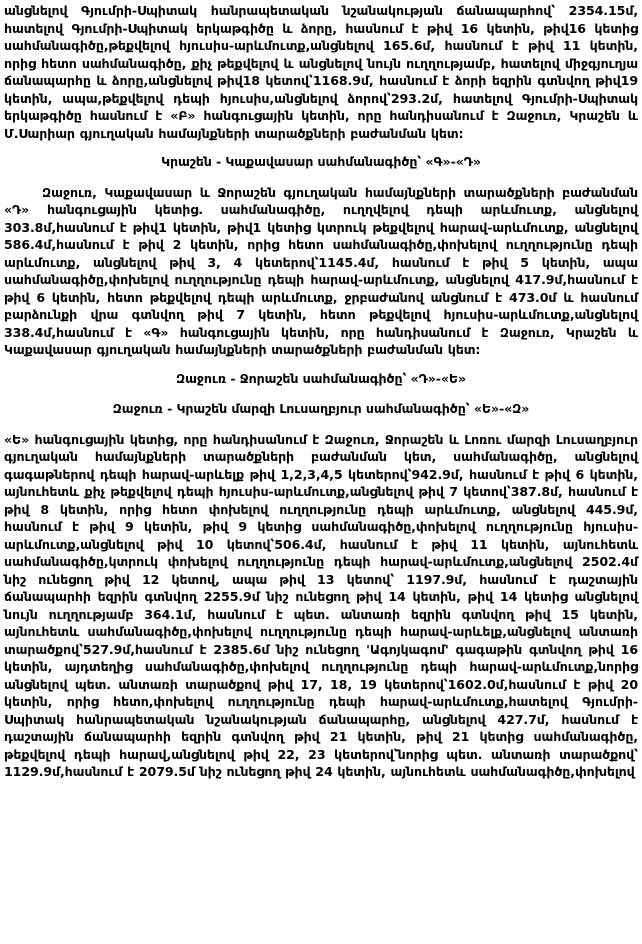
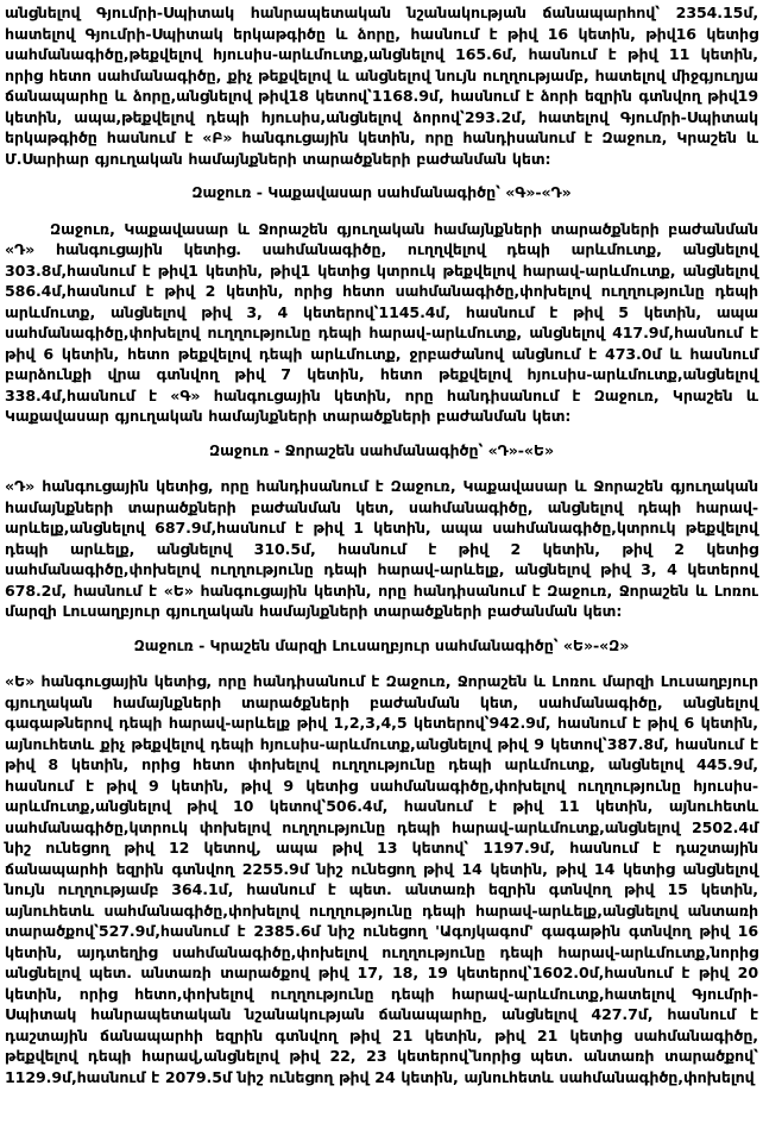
  անցնելով Գյումրի-Սպիտակ հանրապետական նշանակության ճանապարհով՝ 2354.15մ, հատելով Գյումրի-Սպիտակ երկաթգիծը և ձորը, հասնում է թիվ 16 կետին, թիվ16 կետից սահմանագիծը,թեքվելով հյուսիս-արևմուտք,անցնելով 165.6մ, հասնում է թիվ 11 կետին, որից հետո սահմանագիծը, քիչ թեքվելով և անցնելով նույն ուղղությամբ, հատելով միջգյուղյա ճանապարհը և ձորը,անցնելով թիվ18 կետով՝1168.9մ, հասնում է ձորի եզրին գտնվող թիվ19 կետին, ապա,թեքվելով դեպի հյուսիս,անցնելով ձորով՝293.2մ, հատելով Գյումրի-Սպիտակ երկաթգիծը հասնում է «Բ» հանգուցային կետին, որը հանդիսանում է Զաջուռ, Կրաշեն և Մ.Սարիար գյուղական համայնքների տարածքների բաժանման կետ:
- Կրաշեն - Կաքավասար սահմանագիծը՝ «Գ»-«Դ»
+ Զաջուռ - Կաքավասար սահմանագիծը՝ «Գ»-«Դ»
  Զաջուռ, Կաքավասար և Ջորաշեն գյուղական համայնքների տարածքների բաժանման «Դ» հանգուցային կետից. սահմանագիծը, ուղղվելով դեպի արևմուտք, անցնելով 303.8մ,հասնում է թիվ1 կետին, թիվ1 կետից կտրուկ թեքվելով հարավ-արևմուտք, անցնելով 586.4մ,հասնում է թիվ 2 կետին, որից հետո սահմանագիծը,փոխելով ուղղությունը դեպի արևմուտք, անցնելով թիվ 3, 4 կետերով՝1145.4մ, հասնում է թիվ 5 կետին, ապա սահմանագիծը,փոխելով ուղղությունը դեպի հարավ-արևմուտք, անցնելով 417.9մ,հասնում է թիվ 6 կետին, հետո թեքվելով դեպի արևմուտք, ջրբաժանով անցնում է 473.0մ և հասնում բարձունքի վրա գտնվող թիվ 7 կետին, հետո թեքվելով հյուսիս-արևմուտք,անցնելով 338.4մ,հասնում է «Գ» հանգուցային կետին, որը հանդիսանում է Զաջուռ, Կրաշեն և Կաքավասար գյուղական համայնքների տարածքների բաժանման կետ:
  Զաջուռ - Ջորաշեն սահմանագիծը՝ «Դ»-«Ե»
+ «Դ» հանգուցային կետից, որը հանդիսանում է Զաջուռ, Կաքավասար և Ջորաշեն գյուղական համայնքների տարածքների բաժանման կետ, սահմանագիծը, անցնելով դեպի հարավ-արևելք,անցնելով 687.9մ,հասնում է թիվ 1 կետին, ապա սահմանագիծը,կտրուկ թեքվելով դեպի արևելք, անցնելով 310.5մ, հասնում է թիվ 2 կետին, թիվ 2 կետից սահմանագիծը,փոխելով ուղղությունը դեպի հարավ-արևելք, անցնելով թիվ 3, 4 կետերով 678.2մ, հասնում է «Ե» հանգուցային կետին, որը հանդիսանում է Զաջուռ, Ջորաշեն և Լոռու մարզի Լուսաղբյուր գյուղական համայնքների տարածքների բաժանման կետ:
  Զաջուռ - Կրաշեն մարզի Լուսաղբյուր սահմանագիծը՝ «Ե»-«Զ»
- «Ե» հանգուցային կետից, որը հանդիսանում է Զաջուռ, Ջորաշեն և Լոռու մարզի Լուսաղբյուր գյուղական համայնքների տարածքների բաժանման կետ, սահմանագիծը, անցնելով գագաթներով դեպի հարավ-արևելք թիվ 1,2,3,4,5 կետերով՝942.9մ, հասնում է թիվ 6 կետին, այնուհետև քիչ թեքվելով դեպի հյուսիս-արևմուտք,անցնելով թիվ 7 կետով՝387.8մ, հասնում է թիվ 8 կետին, որից հետո փոխելով ուղղությունը դեպի արևմուտք, անցնելով 445.9մ, հասնում է թիվ 9 կետին, թիվ 9 կետից սահմանագիծը,փոխելով ուղղությունը հյուսիս-արևմուտք,անցնելով թիվ 10 կետով՝506.4մ, հասնում է թիվ 11 կետին, այնուհետև սահմանագիծը,կտրուկ փոխելով ուղղությունը դեպի հարավ-արևմուտք,անցնելով 2502.4մ նիշ ունեցող թիվ 12 կետով, ապա թիվ 13 կետով՝ 1197.9մ, հասնում է դաշտային ճանապարհի եզրին գտնվող 2255.9մ նիշ ունեցող թիվ 14 կետին, թիվ 14 կետից անցնելով նույն ուղղությամբ 364.1մ, հասնում է պետ. անտառի եզրին գտնվող թիվ 15 կետին, այնուհետև սահմանագիծը,փոխելով ուղղությունը դեպի հարավ-արևելք,անցնելով անտառի տարածքով՝527.9մ,հասնում է 2385.6մ նիշ ունեցող 'Ագոյկագոմ' գագաթին գտնվող թիվ 16 կետին, այդտեղից սահմանագիծը,փոխելով ուղղությունը դեպի հարավ-արևմուտք,նորից անցնելով պետ. անտառի տարածքով թիվ 17, 18, 19 կետերով՝1602.0մ,հասնում է թիվ 20 կետին, որից հետո,փոխելով ուղղությունը դեպի հարավ-արևմուտք,հատելով Գյումրի-Սպիտակ հանրապետական նշանակության ճանապարհը, անցնելով 427.7մ, հասնում է դաշտային ճանապարհի եզրին գտնվող թիվ 21 կետին, թիվ 21 կետից սահմանագիծը, թեքվելով դեպի հարավ,անցնելով թիվ 22, 23 կետերով՝նորից պետ. անտառի տարածքով՝ 1129.9մ,հասնում է 2079.5մ նիշ ունեցող թիվ 24 կետին, այնուհետև սահմանագիծը,փոխելով
+ «Ե» հանգուցային կետից, որը հանդիսանում է Զաջուռ, Ջորաշեն և Լոռու մարզի Լուսաղբյուր գյուղական համայնքների տարածքների բաժանման կետ, սահմանագիծը, անցնելով գագաթներով դեպի հարավ-արևելք թիվ 1,2,3,4,5 կետերով՝942.9մ, հասնում է թիվ 6 կետին, այնուհետև քիչ թեքվելով դեպի հյուսիս-արևմուտք,անցնելով թիվ 9 կետով՝387.8մ, հասնում է թիվ 8 կետին, որից հետո փոխելով ուղղությունը դեպի արևմուտք, անցնելով 445.9մ, հասնում է թիվ 9 կետին, թիվ 9 կետից սահմանագիծը,փոխելով ուղղությունը հյուսիս-արևմուտք,անցնելով թիվ 10 կետով՝506.4մ, հասնում է թիվ 11 կետին, այնուհետև սահմանագիծը,կտրուկ փոխելով ուղղությունը դեպի հարավ-արևմուտք,անցնելով 2502.4մ նիշ ունեցող թիվ 12 կետով, ապա թիվ 13 կետով՝ 1197.9մ, հասնում է դաշտային ճանապարհի եզրին գտնվող 2255.9մ նիշ ունեցող թիվ 14 կետին, թիվ 14 կետից անցնելով նույն ուղղությամբ 364.1մ, հասնում է պետ. անտառի եզրին գտնվող թիվ 15 կետին, այնուհետև սահմանագիծը,փոխելով ուղղությունը դեպի հարավ-արևելք,անցնելով անտառի տարածքով՝527.9մ,հասնում է 2385.6մ նիշ ունեցող 'Ագոյկագոմ' գագաթին գտնվող թիվ 16 կետին, այդտեղից սահմանագիծը,փոխելով ուղղությունը դեպի հարավ-արևմուտք,նորից անցնելով պետ. անտառի տարածքով թիվ 17, 18, 19 կետերով՝1602.0մ,հասնում է թիվ 20 կետին, որից հետո,փոխելով ուղղությունը դեպի հարավ-արևմուտք,հատելով Գյումրի-Սպիտակ հանրապետական նշանակության ճանապարհը, անցնելով 427.7մ, հասնում է դաշտային ճանապարհի եզրին գտնվող թիվ 21 կետին, թիվ 21 կետից սահմանագիծը, թեքվելով դեպի հարավ,անցնելով թիվ 22, 23 կետերով՝նորից պետ. անտառի տարածքով՝ 1129.9մ,հասնում է 2079.5մ նիշ ունեցող թիվ 24 կետին, այնուհետև սահմանագիծը,փոխելով
